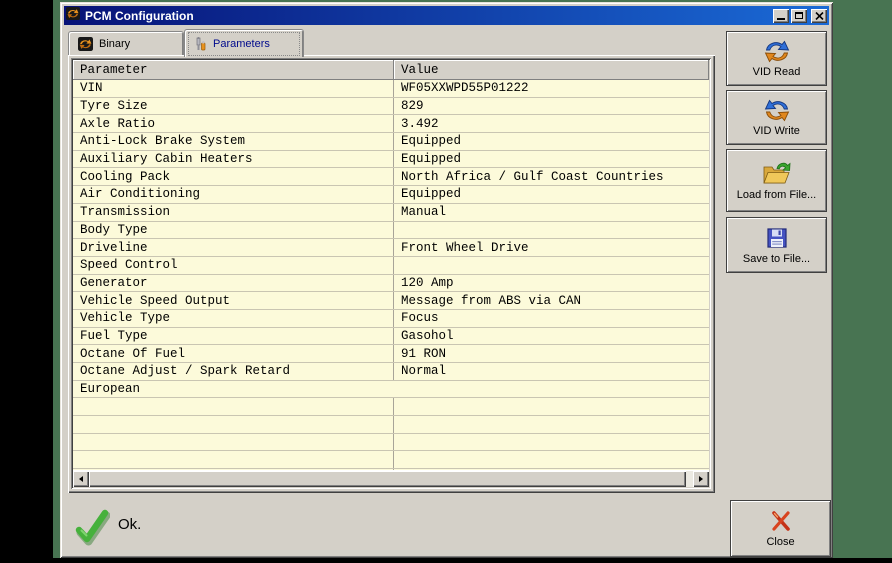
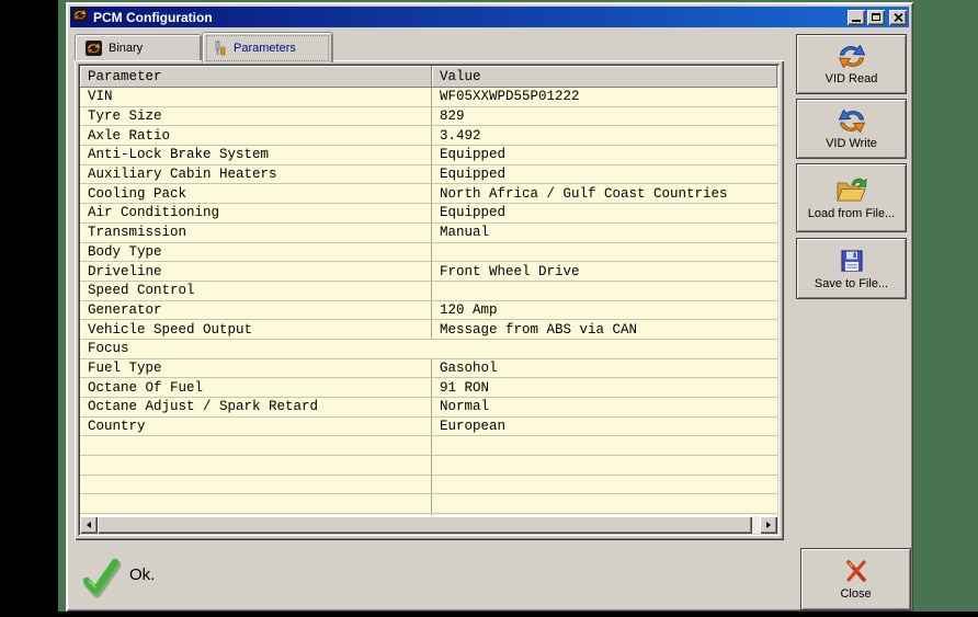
  PCM Configuration
  Binary
  Parameters
  Parameter
  Value
  VIN
  WF05XXWPD55P01222
  Tyre Size
  829
  Axle Ratio
  3.492
  Anti-Lock Brake System
  Equipped
  Auxiliary Cabin Heaters
  Equipped
  Cooling Pack
  North Africa / Gulf Coast Countries
  Air Conditioning
  Equipped
  Transmission
  Manual
  Body Type
  Driveline
  Front Wheel Drive
  Speed Control
  Generator
  120 Amp
  Vehicle Speed Output
  Message from ABS via CAN
- Vehicle Type
  Focus
  Fuel Type
  Gasohol
  Octane Of Fuel
  91 RON
  Octane Adjust / Spark Retard
  Normal
+ Country
  European
  VID Read
  VID Write
  Load from File...
  Save to File...
  Close
  Ok.
